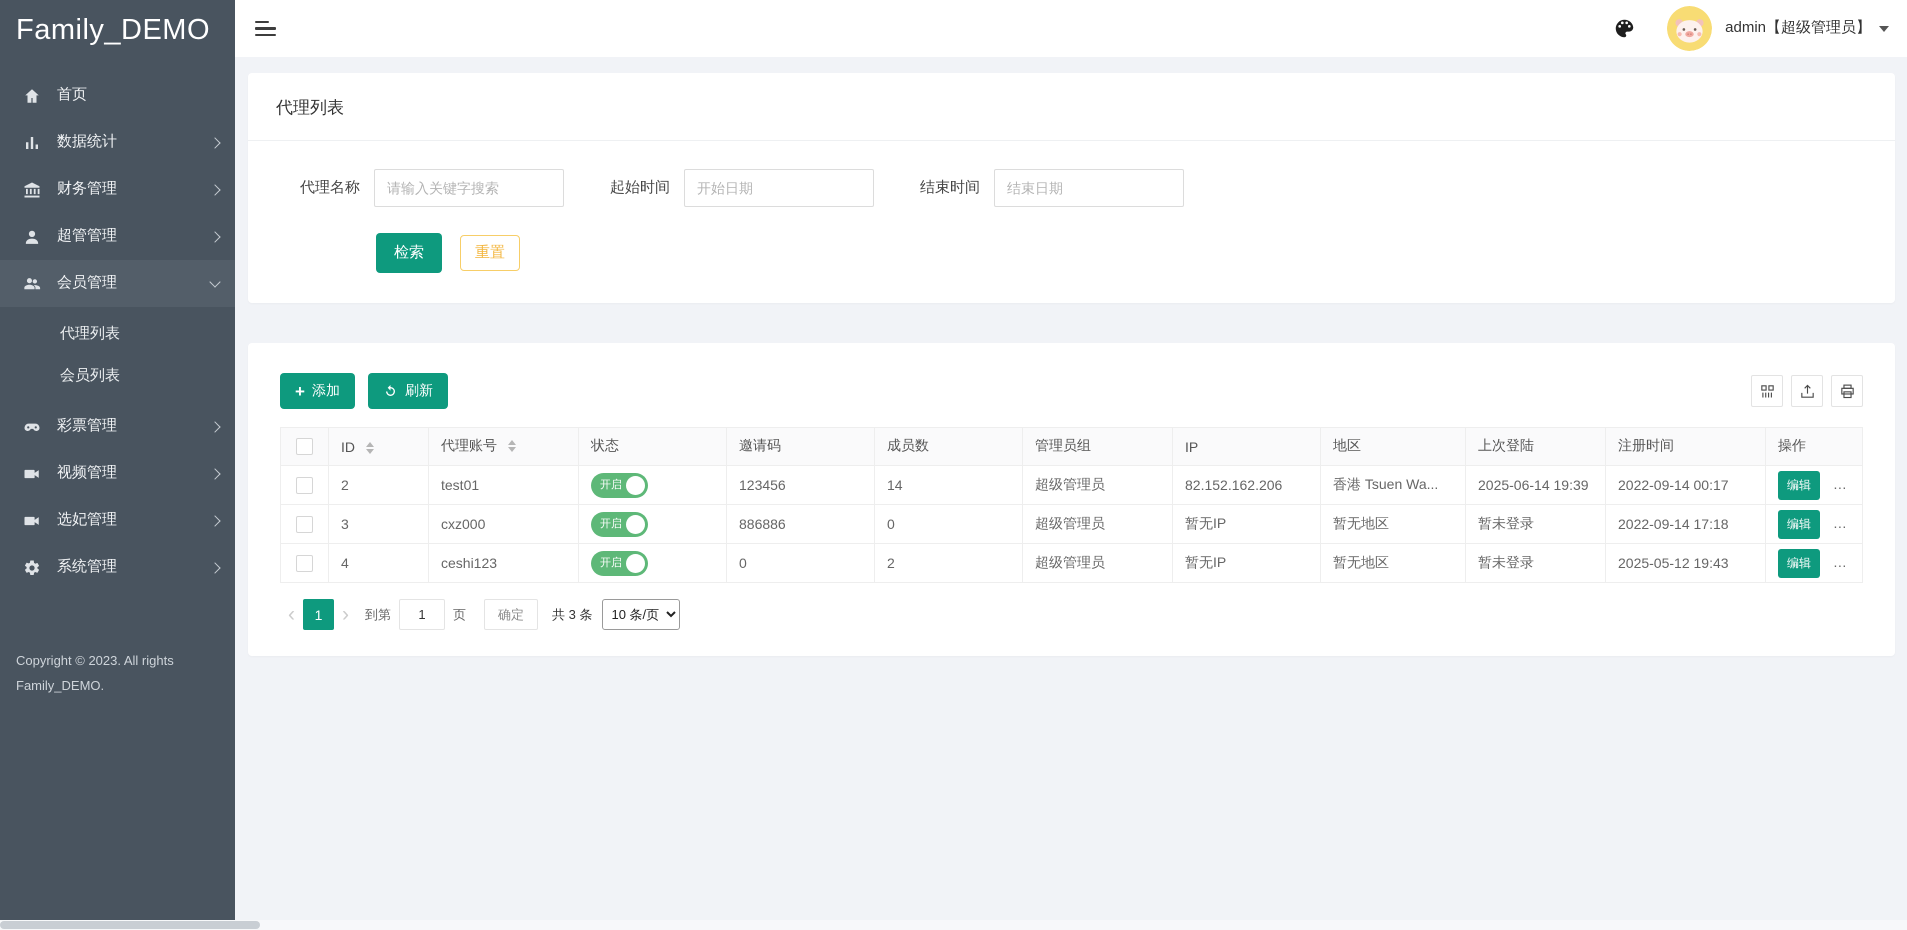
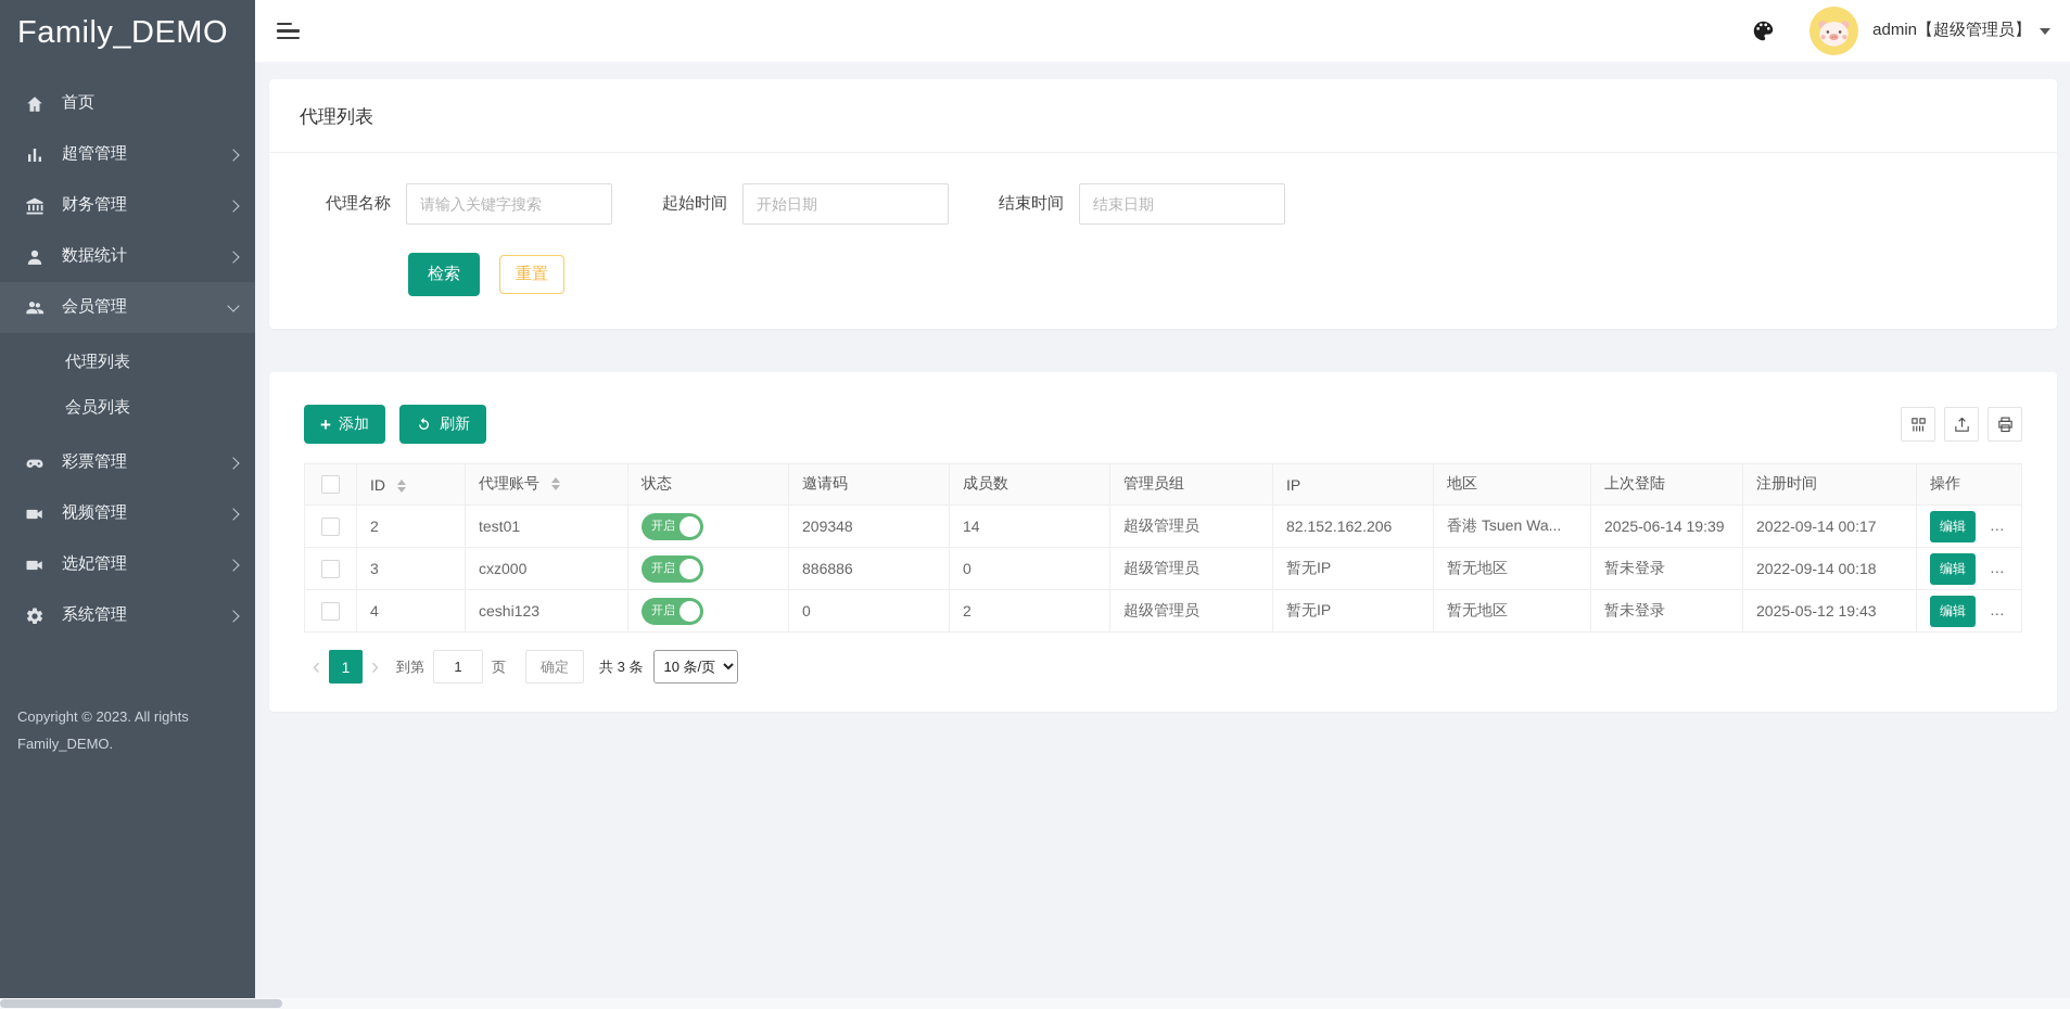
  Family_DEMO
  首页
- 数据统计
+ 超管管理
  财务管理
- 超管管理
+ 数据统计
  会员管理
  代理列表
  会员列表
  彩票管理
  视频管理
  选妃管理
  系统管理
  Copyright © 2023. All rights
  Family_DEMO.
  admin【超级管理员】
  代理列表
  代理名称
  请输入关键字搜索
  起始时间
  开始日期
  结束时间
  结束日期
  检索
  重置
  +
  添加
  刷新
  	ID	代理账号	状态	邀请码	成员数	管理员组	IP	地区	上次登陆	注册时间	操作
- 	2	test01	开启	123456	14	超级管理员	82.152.162.206	香港 Tsuen Wa...	2025-06-14 19:39	2022-09-14 00:17	编辑 删除
+ 	2	test01	开启	209348	14	超级管理员	82.152.162.206	香港 Tsuen Wa...	2025-06-14 19:39	2022-09-14 00:17	编辑 删除
- 	3	cxz000	开启	886886	0	超级管理员	暂无IP	暂无地区	暂未登录	2022-09-14 17:18	编辑 删除
+ 	3	cxz000	开启	886886	0	超级管理员	暂无IP	暂无地区	暂未登录	2022-09-14 00:18	编辑 删除
  	4	ceshi123	开启	0	2	超级管理员	暂无IP	暂无地区	暂未登录	2025-05-12 19:43	编辑 删除
  ‹
  1
  ›
  到第
  1
  页
  确定
  共 3 条
  10 条/页
